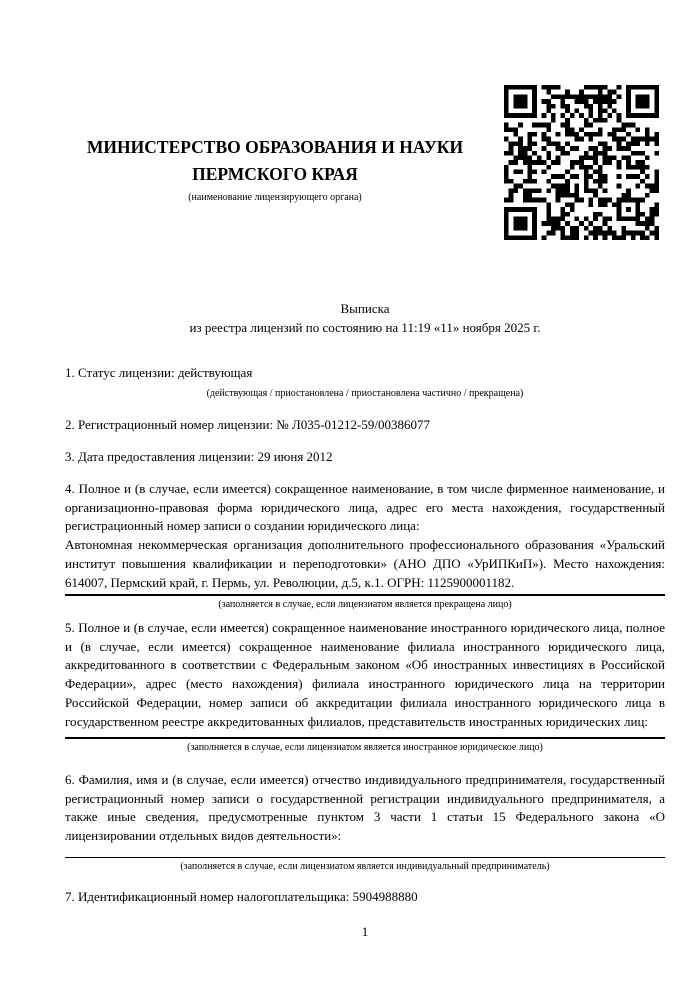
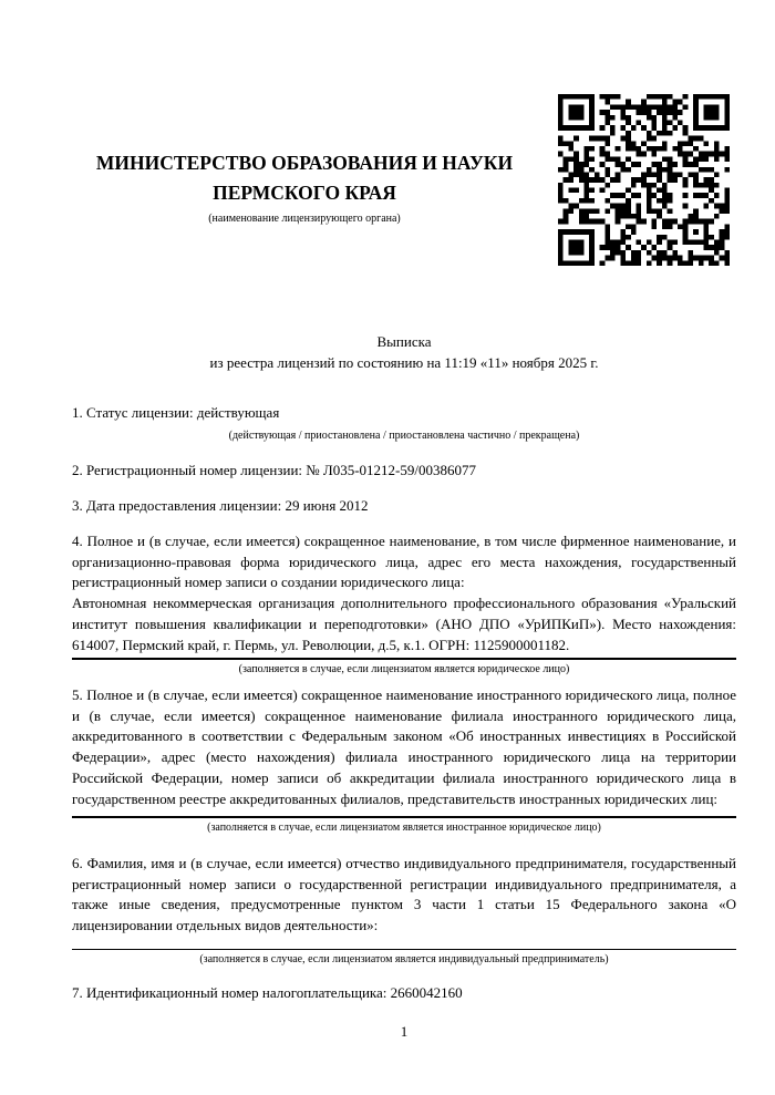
  МИНИСТЕРСТВО ОБРАЗОВАНИЯ И НАУКИ
  ПЕРМСКОГО КРАЯ
  (наименование лицензирующего органа)
  Выписка
  из реестра лицензий по состоянию на 11:19 «11» ноября 2025 г.
  1. Статус лицензии: действующая
  (действующая / приостановлена / приостановлена частично / прекращена)
  2. Регистрационный номер лицензии: № Л035-01212-59/00386077
  3. Дата предоставления лицензии: 29 июня 2012
  4. Полное и (в случае, если имеется) сокращенное наименование, в том числе фирменное наименование, и организационно-правовая форма юридического лица, адрес его места нахождения, государственный регистрационный номер записи о создании юридического лица:
  Автономная некоммерческая организация дополнительного профессионального образования «Уральский институт повышения квалификации и переподготовки» (АНО ДПО «УрИПКиП»). Место нахождения: 614007, Пермский край, г. Пермь, ул. Революции, д.5, к.1. ОГРН: 1125900001182.
- (заполняется в случае, если лицензиатом является прекращена лицо)
+ (заполняется в случае, если лицензиатом является юридическое лицо)
  5. Полное и (в случае, если имеется) сокращенное наименование иностранного юридического лица, полное и (в случае, если имеется) сокращенное наименование филиала иностранного юридического лица, аккредитованного в соответствии с Федеральным законом «Об иностранных инвестициях в Российской Федерации», адрес (место нахождения) филиала иностранного юридического лица на территории Российской Федерации, номер записи об аккредитации филиала иностранного юридического лица в государственном реестре аккредитованных филиалов, представительств иностранных юридических лиц:
  (заполняется в случае, если лицензиатом является иностранное юридическое лицо)
  6. Фамилия, имя и (в случае, если имеется) отчество индивидуального предпринимателя, государственный регистрационный номер записи о государственной регистрации индивидуального предпринимателя, а также иные сведения, предусмотренные пунктом 3 части 1 статьи 15 Федерального закона «О лицензировании отдельных видов деятельности»:
  (заполняется в случае, если лицензиатом является индивидуальный предприниматель)
- 7. Идентификационный номер налогоплательщика: 5904988880
+ 7. Идентификационный номер налогоплательщика: 2660042160
  1
